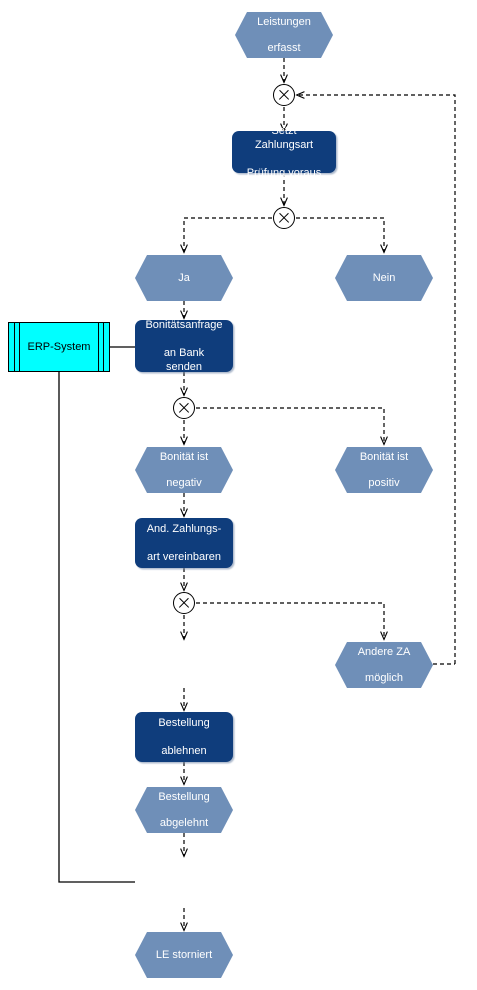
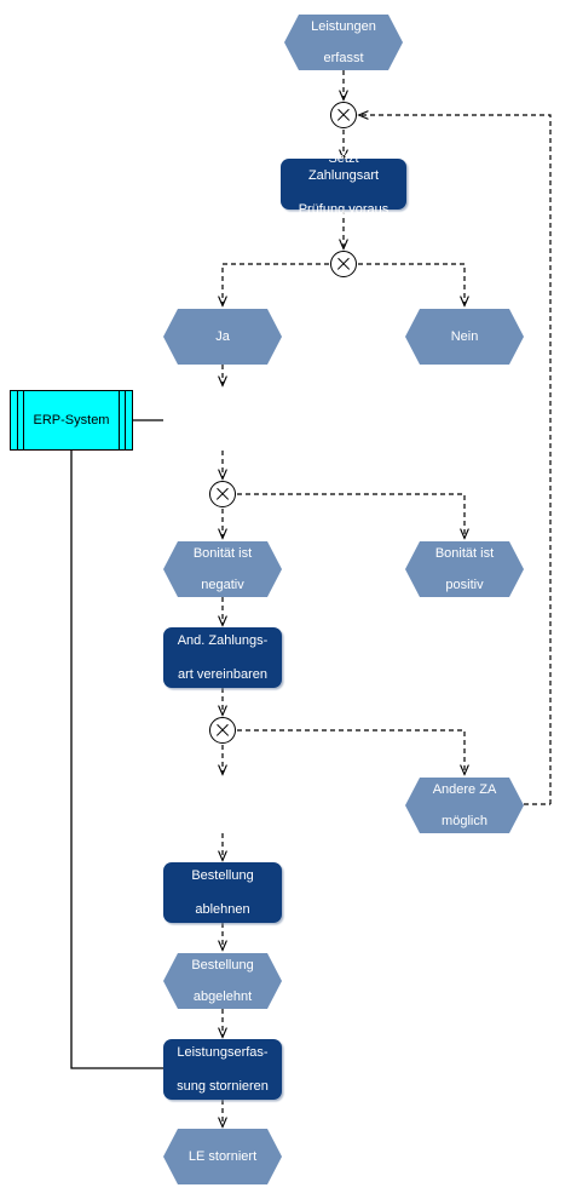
  Leistungen
  erfasst
  Setzt Zahlungsart
  Prüfung voraus
  Ja
  Nein
  ERP-System
- Bonitätsanfrage
- an Bank senden
  Bonität ist
  negativ
  Bonität ist
  positiv
  And. Zahlungs-
  art vereinbaren
  Andere ZA
  möglich
  Bestellung
  ablehnen
  Bestellung
  abgelehnt
+ Leistungserfas-
+ sung stornieren
  LE storniert
